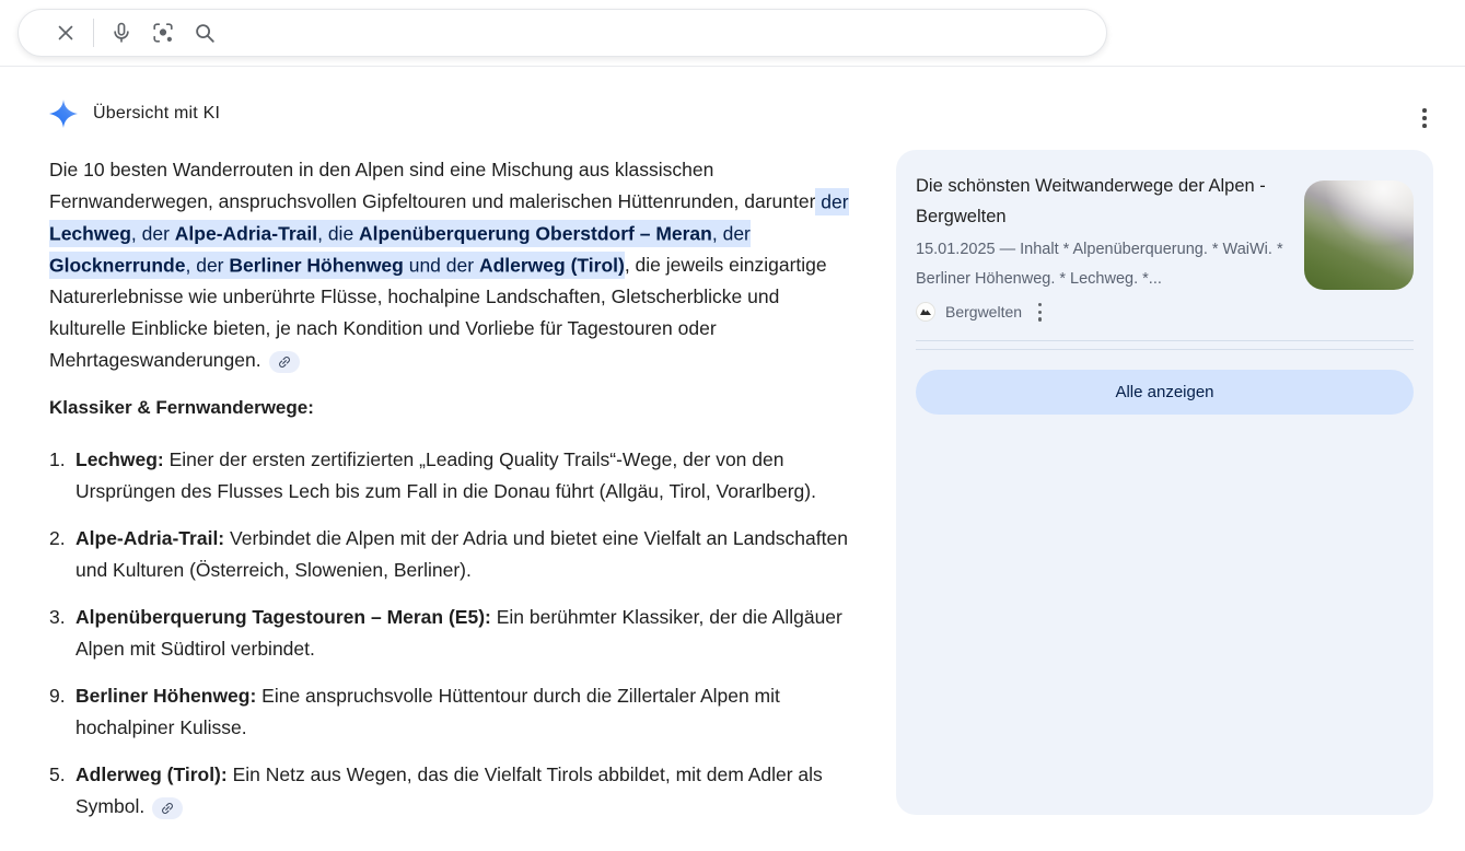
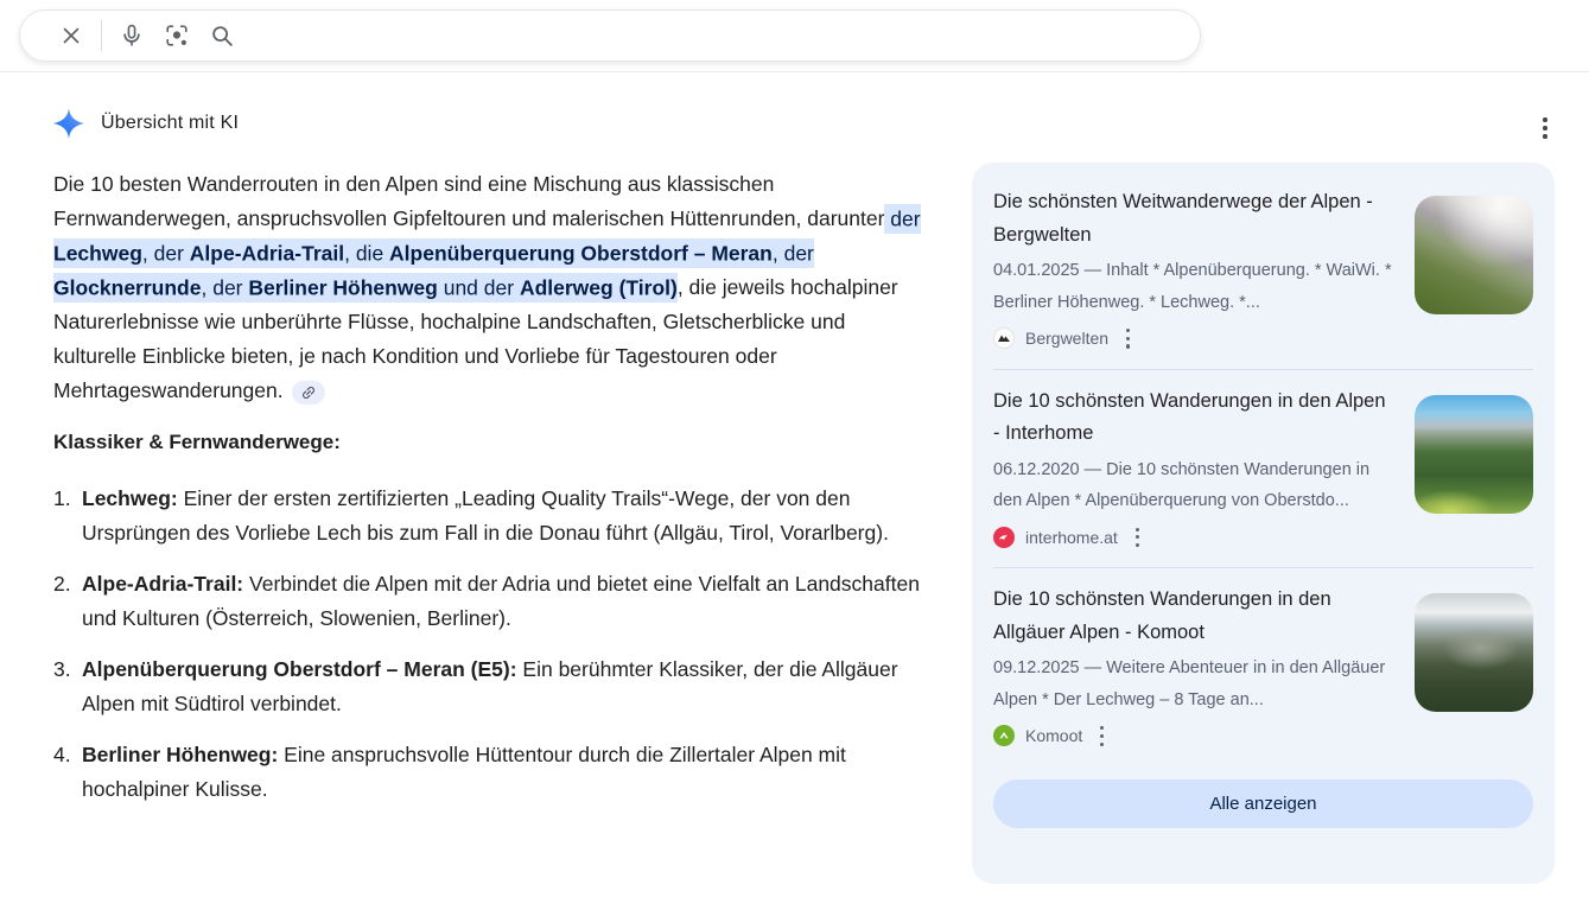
  Übersicht mit KI
- Die 10 besten Wanderrouten in den Alpen sind eine Mischung aus klassischen Fernwanderwegen, anspruchsvollen Gipfeltouren und malerischen Hüttenrunden, darunter der Lechweg, der Alpe-Adria-Trail, die Alpenüberquerung Oberstdorf – Meran, der Glocknerrunde, der Berliner Höhenweg und der Adlerweg (Tirol), die jeweils einzigartige Naturerlebnisse wie unberührte Flüsse, hochalpine Landschaften, Gletscherblicke und kulturelle Einblicke bieten, je nach Kondition und Vorliebe für Tagestouren oder Mehrtageswanderungen.
+ Die 10 besten Wanderrouten in den Alpen sind eine Mischung aus klassischen Fernwanderwegen, anspruchsvollen Gipfeltouren und malerischen Hüttenrunden, darunter der Lechweg, der Alpe-Adria-Trail, die Alpenüberquerung Oberstdorf – Meran, der Glocknerrunde, der Berliner Höhenweg und der Adlerweg (Tirol), die jeweils hochalpiner Naturerlebnisse wie unberührte Flüsse, hochalpine Landschaften, Gletscherblicke und kulturelle Einblicke bieten, je nach Kondition und Vorliebe für Tagestouren oder Mehrtageswanderungen.
  Klassiker & Fernwanderwege:
  1.
- Lechweg: Einer der ersten zertifizierten „Leading Quality Trails“-Wege, der von den Ursprüngen des Flusses Lech bis zum Fall in die Donau führt (Allgäu, Tirol, Vorarlberg).
+ Lechweg: Einer der ersten zertifizierten „Leading Quality Trails“-Wege, der von den Ursprüngen des Vorliebe Lech bis zum Fall in die Donau führt (Allgäu, Tirol, Vorarlberg).
  2.
  Alpe-Adria-Trail: Verbindet die Alpen mit der Adria und bietet eine Vielfalt an Landschaften und Kulturen (Österreich, Slowenien, Berliner).
  3.
- Alpenüberquerung Tagestouren – Meran (E5): Ein berühmter Klassiker, der die Allgäuer Alpen mit Südtirol verbindet.
+ Alpenüberquerung Oberstdorf – Meran (E5): Ein berühmter Klassiker, der die Allgäuer Alpen mit Südtirol verbindet.
- 9.
+ 4.
  Berliner Höhenweg: Eine anspruchsvolle Hüttentour durch die Zillertaler Alpen mit hochalpiner Kulisse.
- 5.
- Adlerweg (Tirol): Ein Netz aus Wegen, das die Vielfalt Tirols abbildet, mit dem Adler als Symbol.
  Die schönsten Weitwanderwege der Alpen - Bergwelten
- 15.01.2025 — Inhalt * Alpenüberquerung. * WaiWi. * Berliner Höhenweg. * Lechweg. *...
+ 04.01.2025 — Inhalt * Alpenüberquerung. * WaiWi. * Berliner Höhenweg. * Lechweg. *...
  Bergwelten
+ Die 10 schönsten Wanderungen in den Alpen - Interhome
+ 06.12.2020 — Die 10 schönsten Wanderungen in den Alpen * Alpenüberquerung von Oberstdo...
+ interhome.at
+ Die 10 schönsten Wanderungen in den Allgäuer Alpen - Komoot
+ 09.12.2025 — Weitere Abenteuer in in den Allgäuer Alpen * Der Lechweg – 8 Tage an...
+ Komoot
  Alle anzeigen
